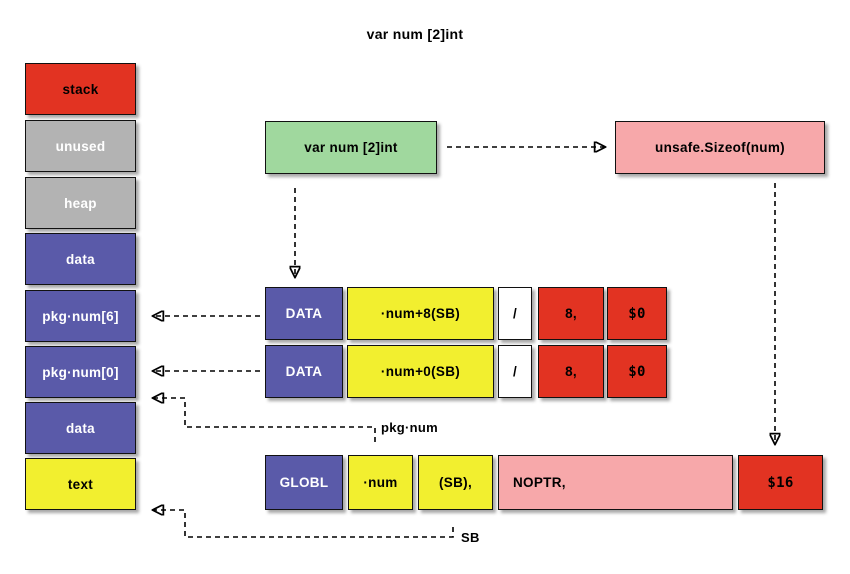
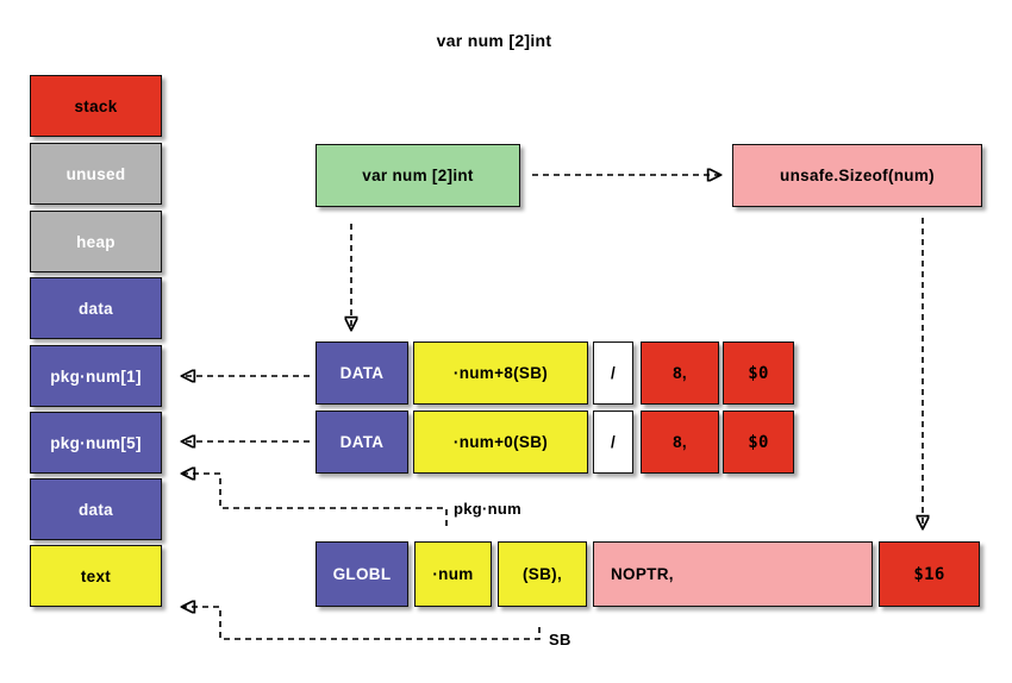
  var num [2]int
  stack
  unused
  heap
  data
- pkg·num[6]
+ pkg·num[1]
- pkg·num[0]
+ pkg·num[5]
  data
  text
  var num [2]int
  unsafe.Sizeof(num)
  DATA
  ·num+8(SB)
  /
  8,
  $0
  DATA
  ·num+0(SB)
  /
  8,
  $0
  GLOBL
  ·num
  (SB),
  NOPTR,
  $16
  pkg·num
  SB
